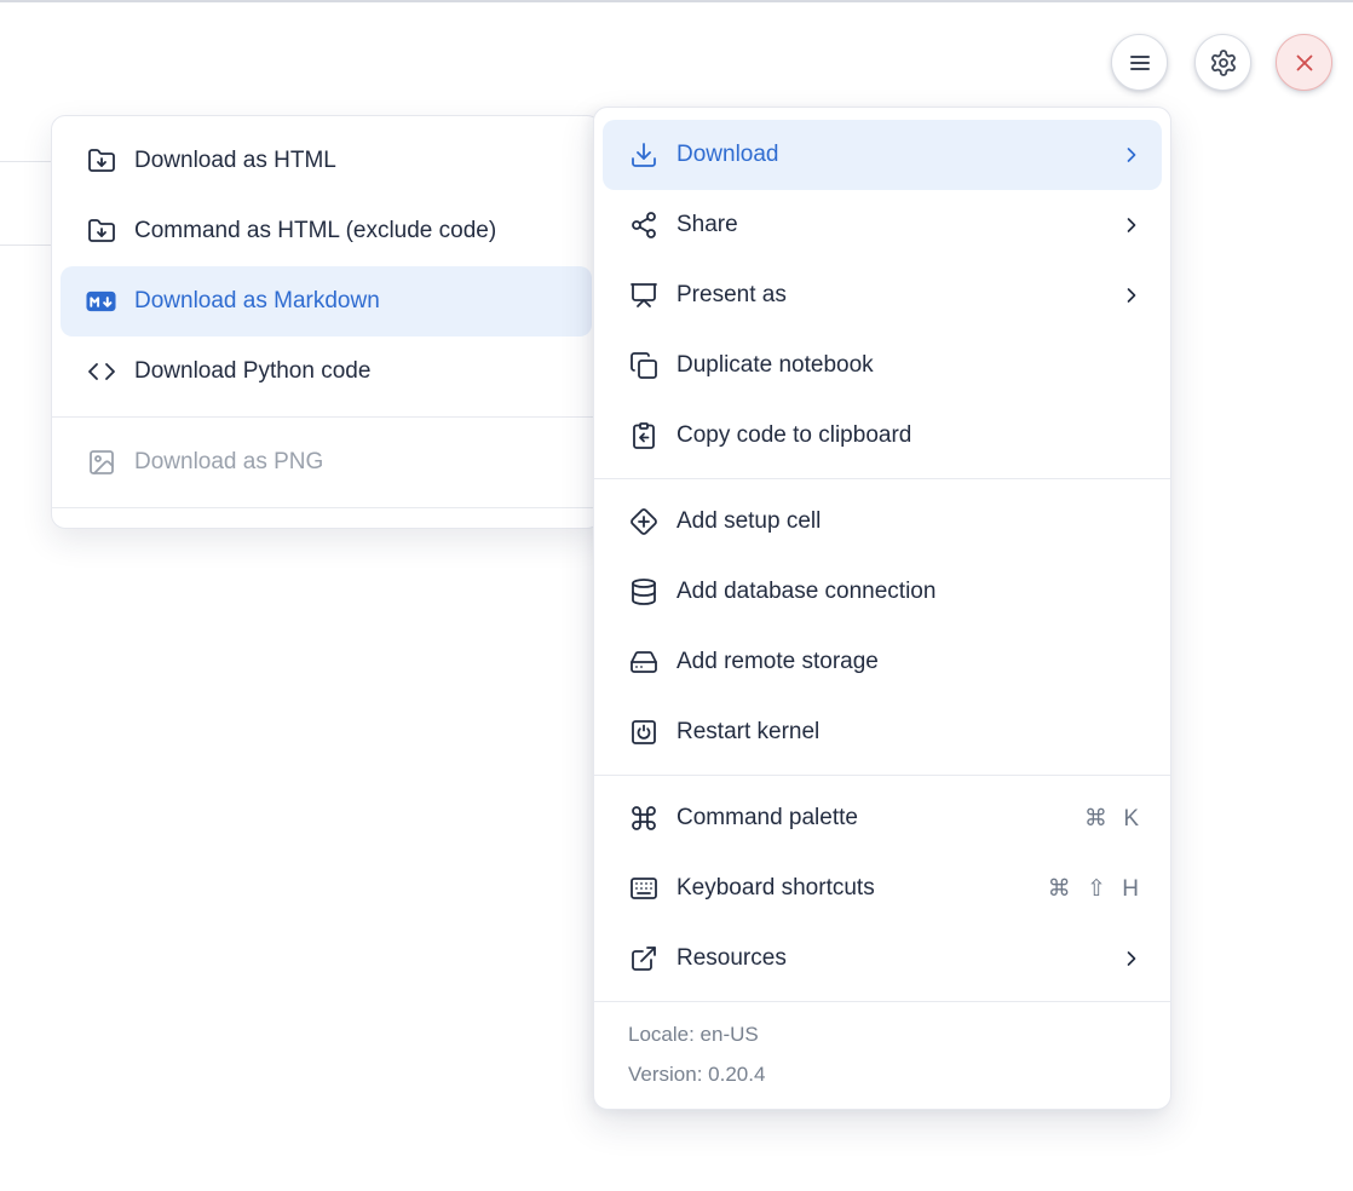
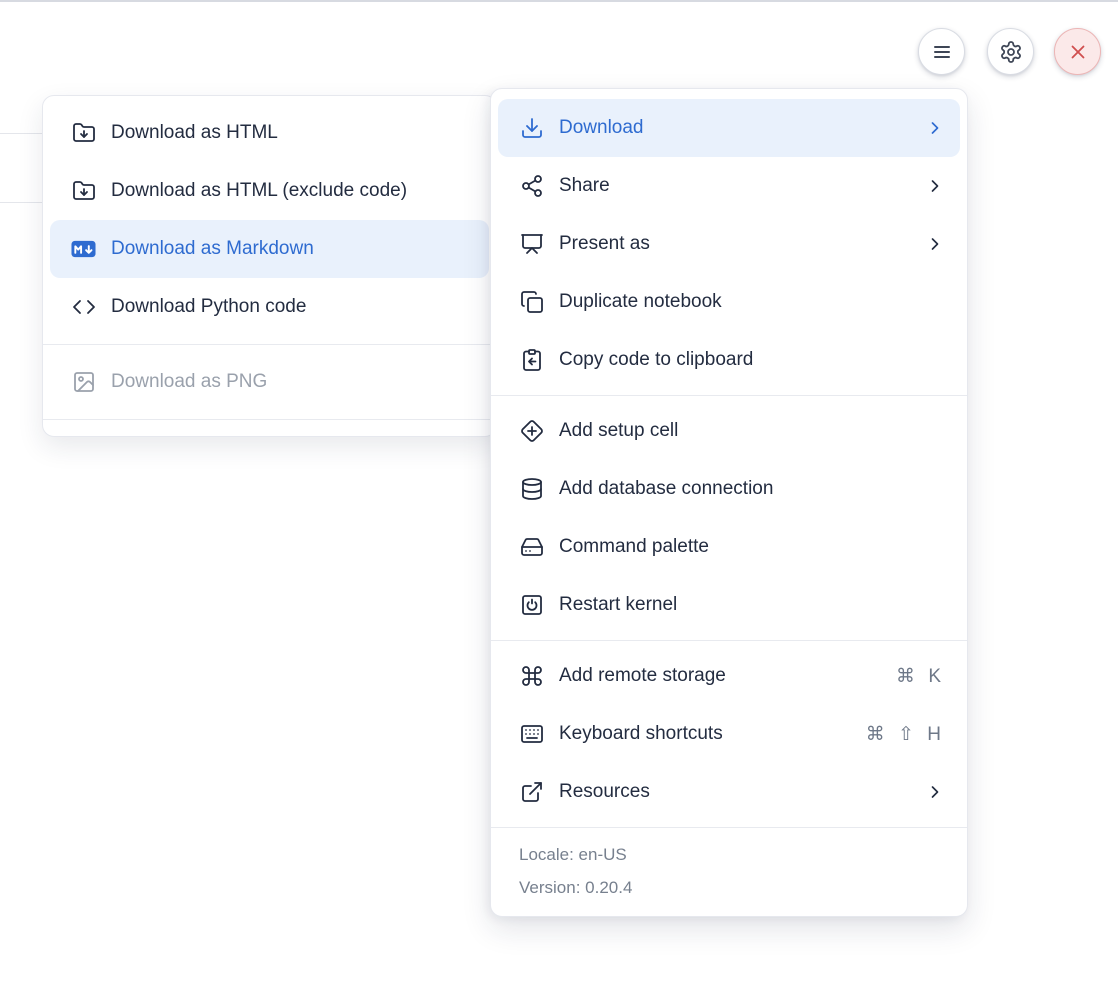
  Download as HTML
- Command as HTML (exclude code)
+ Download as HTML (exclude code)
  Download as Markdown
  Download Python code
  Download as PNG
  Download
  Share
  Present as
  Duplicate notebook
  Copy code to clipboard
  Add setup cell
  Add database connection
- Add remote storage
+ Command palette
  Restart kernel
- Command palette
+ Add remote storage
  ⌘ K
  Keyboard shortcuts
  ⌘ ⇧ H
  Resources
  Locale: en-US
  Version: 0.20.4
